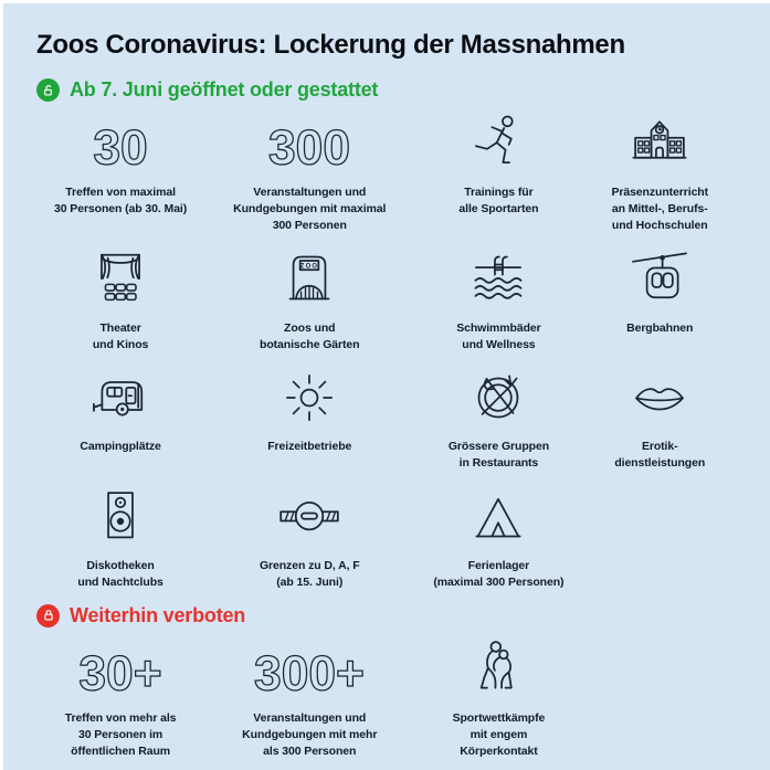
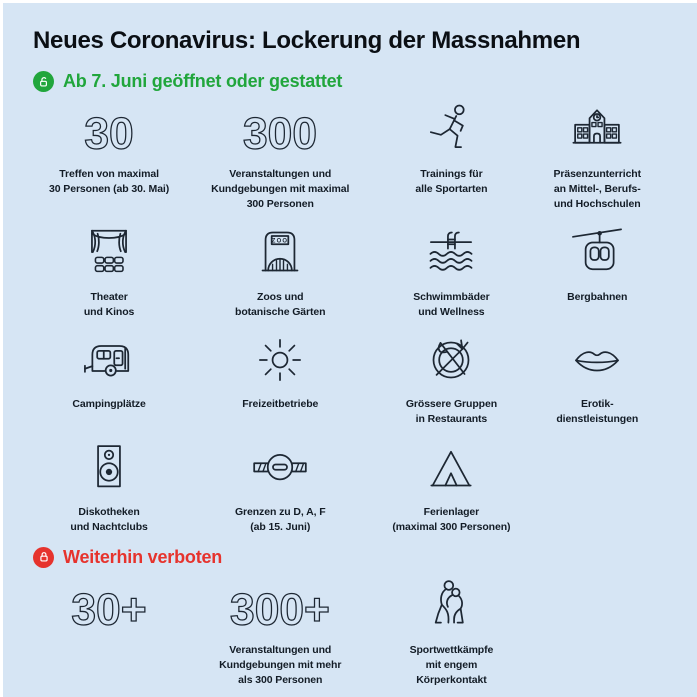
- Zoos Coronavirus: Lockerung der Massnahmen
+ Neues Coronavirus: Lockerung der Massnahmen
  Ab 7. Juni geöffnet oder gestattet
  30
  Treffen von maximal
  30 Personen (ab 30. Mai)
  300
  Veranstaltungen und
  Kundgebungen mit maximal
  300 Personen
  Trainings für
  alle Sportarten
  Präsenzunterricht
  an Mittel-, Berufs-
  und Hochschulen
  Theater
  und Kinos
  Zoos und
  botanische Gärten
  Schwimmbäder
  und Wellness
  Bergbahnen
  Campingplätze
  Freizeitbetriebe
  Grössere Gruppen
  in Restaurants
  Erotik-
  dienstleistungen
  Diskotheken
  und Nachtclubs
  Grenzen zu D, A, F
  (ab 15. Juni)
  Ferienlager
  (maximal 300 Personen)
  Weiterhin verboten
  30+
- Treffen von mehr als
- 30 Personen im
- öffentlichen Raum
  300+
  Veranstaltungen und
  Kundgebungen mit mehr
  als 300 Personen
  Sportwettkämpfe
  mit engem
  Körperkontakt
